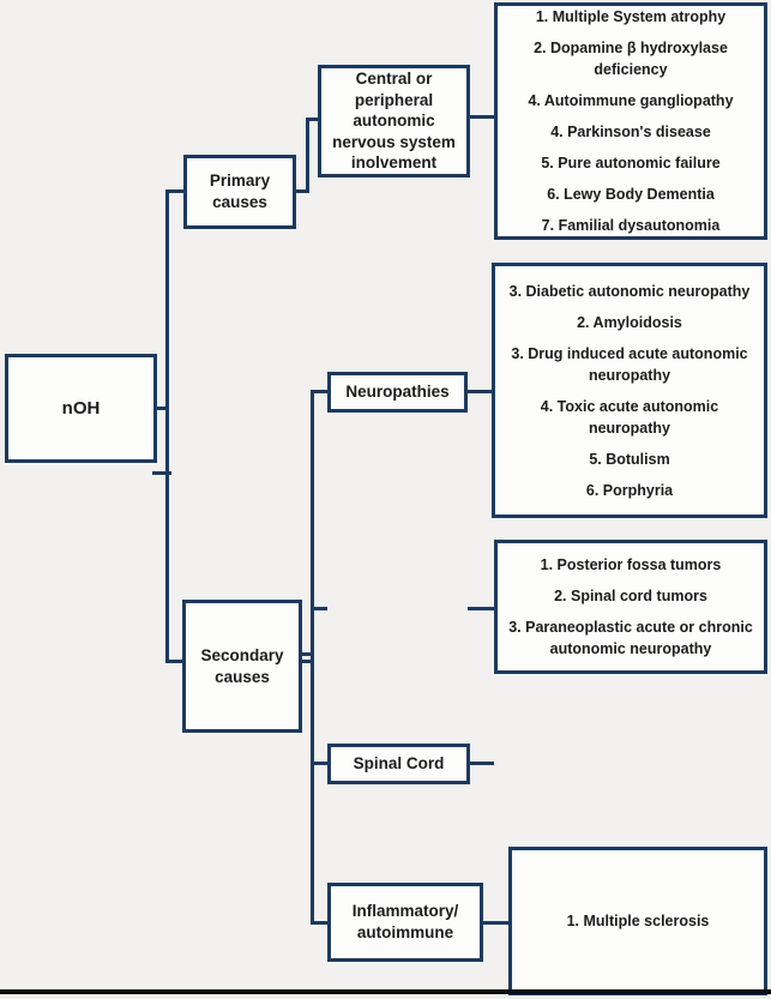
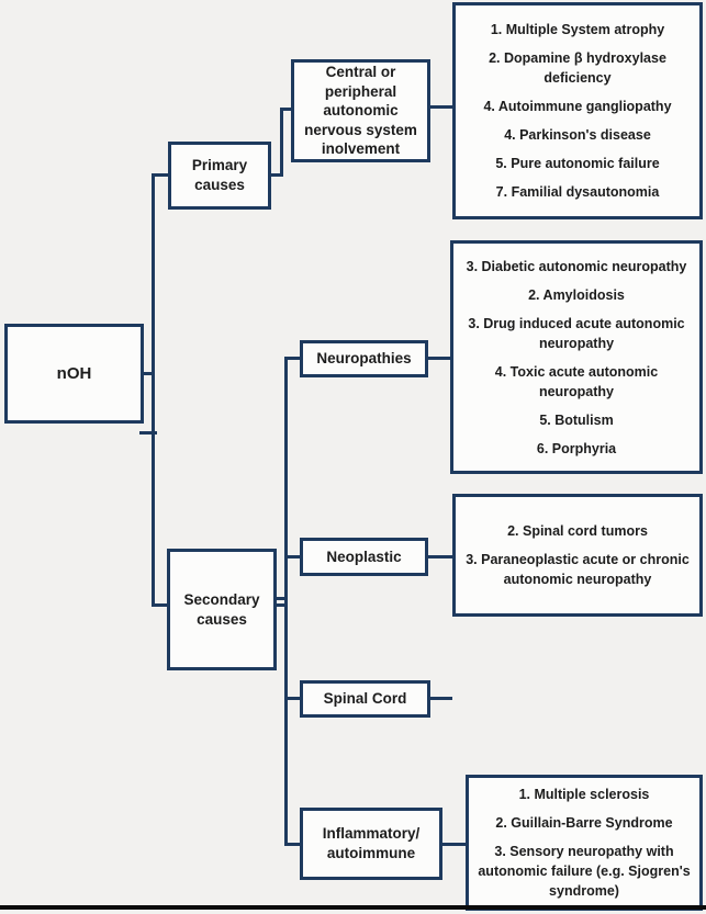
  nOH
  Primary
  causes
  Secondary
  causes
  Central or
  peripheral
  autonomic
  nervous system
  inolvement
  1. Multiple System atrophy
  2. Dopamine β hydroxylase
  deficiency
  4. Autoimmune gangliopathy
  4. Parkinson's disease
  5. Pure autonomic failure
- 6. Lewy Body Dementia
  7. Familial dysautonomia
  Neuropathies
+ Neoplastic
  Spinal Cord
  Inflammatory/
  autoimmune
  3. Diabetic autonomic neuropathy
  2. Amyloidosis
  3. Drug induced acute autonomic
  neuropathy
  4. Toxic acute autonomic
  neuropathy
  5. Botulism
  6. Porphyria
- 1. Posterior fossa tumors
  2. Spinal cord tumors
  3. Paraneoplastic acute or chronic
  autonomic neuropathy
  1. Multiple sclerosis
+ 2. Guillain-Barre Syndrome
+ 3. Sensory neuropathy with
+ autonomic failure (e.g. Sjogren's
+ syndrome)
